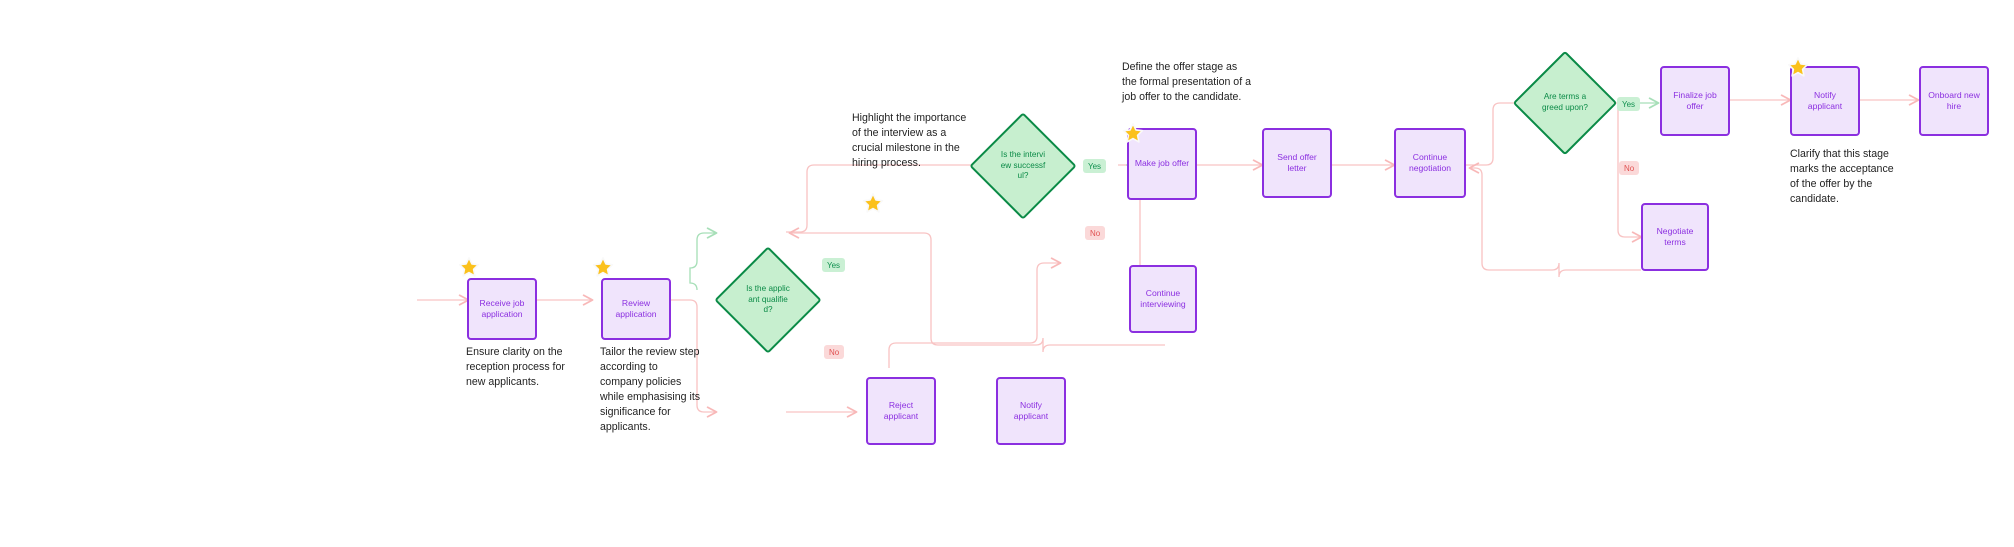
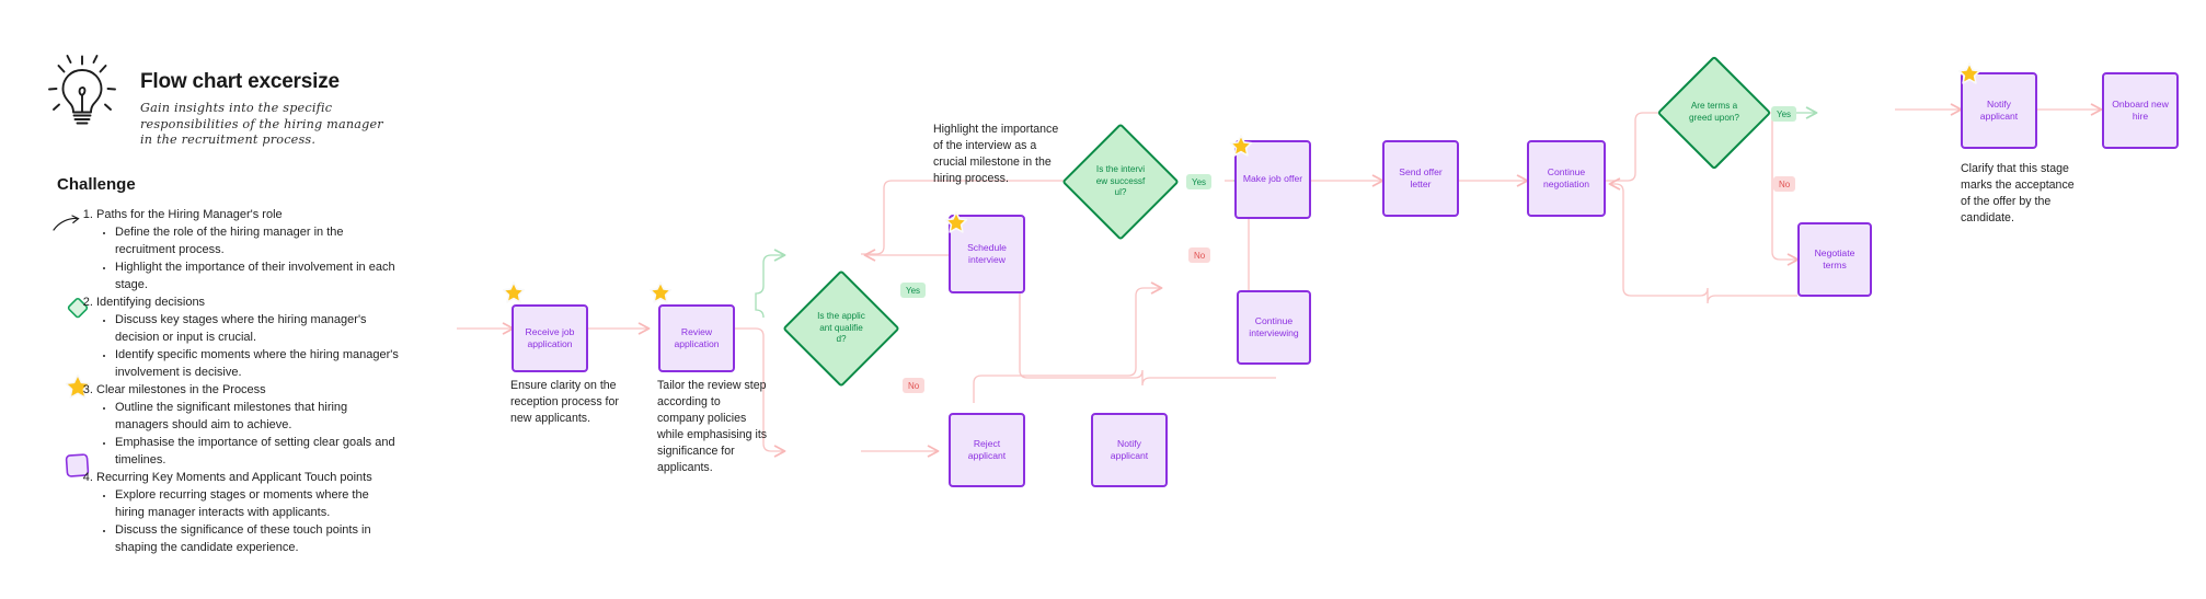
+ Flow chart excersize
+ Gain insights into the specific responsibilities of the hiring manager in the recruitment process.
+ Challenge
+ Paths for the Hiring Manager's role
+ Define the role of the hiring manager in the recruitment process.
+ Highlight the importance of their involvement in each stage.
+ Identifying decisions
+ Discuss key stages where the hiring manager's decision or input is crucial.
+ Identify specific moments where the hiring manager's involvement is decisive.
+ Clear milestones in the Process
+ Outline the significant milestones that hiring managers should aim to achieve.
+ Emphasise the importance of setting clear goals and timelines.
+ Recurring Key Moments and Applicant Touch points
+ Explore recurring stages or moments where the hiring manager interacts with applicants.
+ Discuss the significance of these touch points in shaping the candidate experience.
  Receive job application
  Review application
  Is the applicant qualified?
+ Schedule interview
  Reject applicant
  Notify applicant
  Is the interview successful?
  Make job offer
  Continue interviewing
  Send offer letter
  Continue negotiation
  Are terms agreed upon?
- Finalize job offer
  Negotiate terms
  Notify applicant
  Onboard new hire
  Yes
  No
  Yes
  No
  Yes
  No
  Ensure clarity on the reception process for new applicants.
  Tailor the review step according to company policies while emphasising its significance for applicants.
  Highlight the importance of the interview as a crucial milestone in the hiring process.
- Define the offer stage as the formal presentation of a job offer to the candidate.
  Clarify that this stage marks the acceptance of the offer by the candidate.
